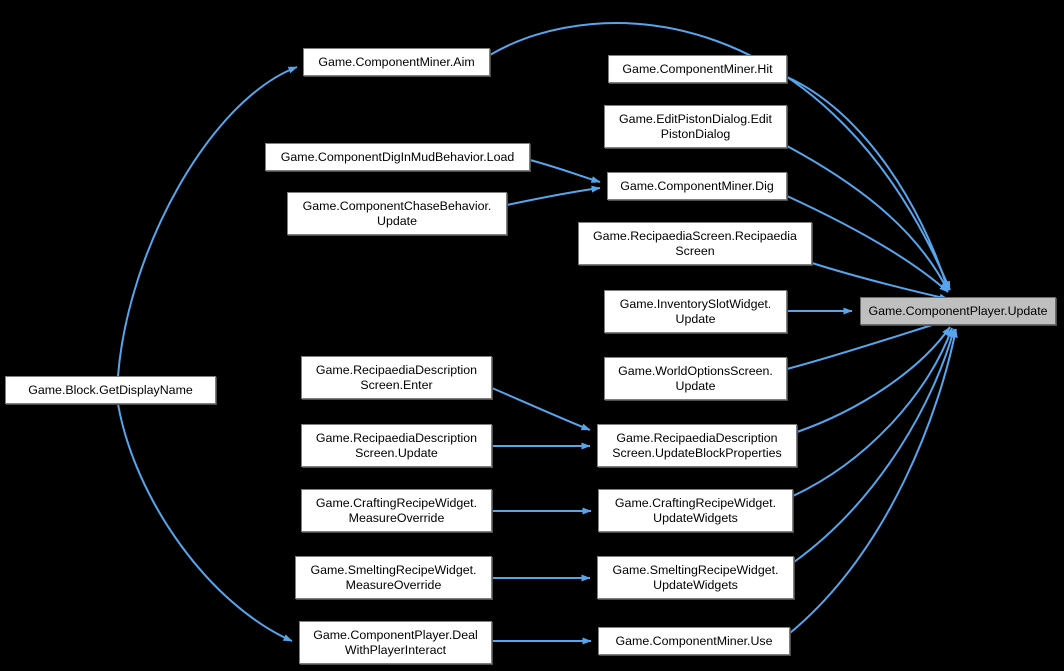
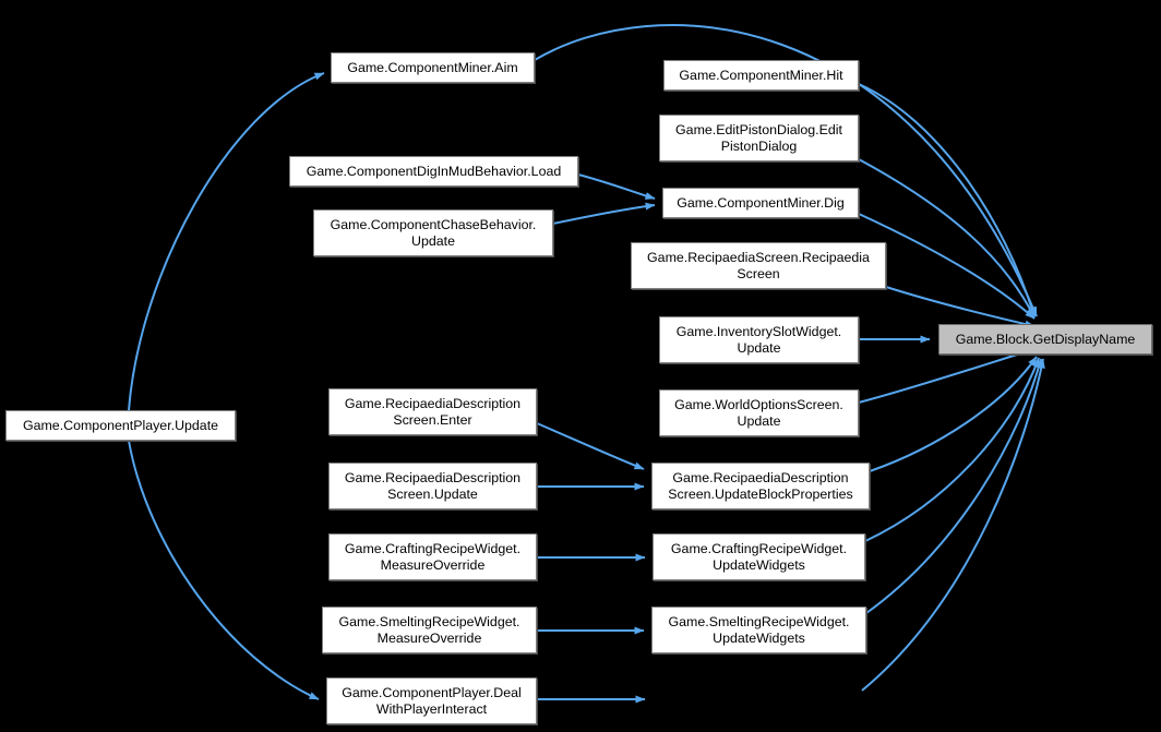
- Game.Block.GetDisplayName
+ Game.ComponentPlayer.Update
  Game.ComponentMiner.Aim
  Game.ComponentDigInMudBehavior.Load
  Game.ComponentChaseBehavior.
  Update
  Game.RecipaediaDescription
  Screen.Enter
  Game.RecipaediaDescription
  Screen.Update
  Game.CraftingRecipeWidget.
  MeasureOverride
  Game.SmeltingRecipeWidget.
  MeasureOverride
  Game.ComponentPlayer.Deal
  WithPlayerInteract
  Game.ComponentMiner.Hit
  Game.EditPistonDialog.Edit
  PistonDialog
  Game.ComponentMiner.Dig
  Game.RecipaediaScreen.Recipaedia
  Screen
  Game.InventorySlotWidget.
  Update
  Game.WorldOptionsScreen.
  Update
  Game.RecipaediaDescription
  Screen.UpdateBlockProperties
  Game.CraftingRecipeWidget.
  UpdateWidgets
  Game.SmeltingRecipeWidget.
  UpdateWidgets
- Game.ComponentMiner.Use
- Game.ComponentPlayer.Update
+ Game.Block.GetDisplayName
